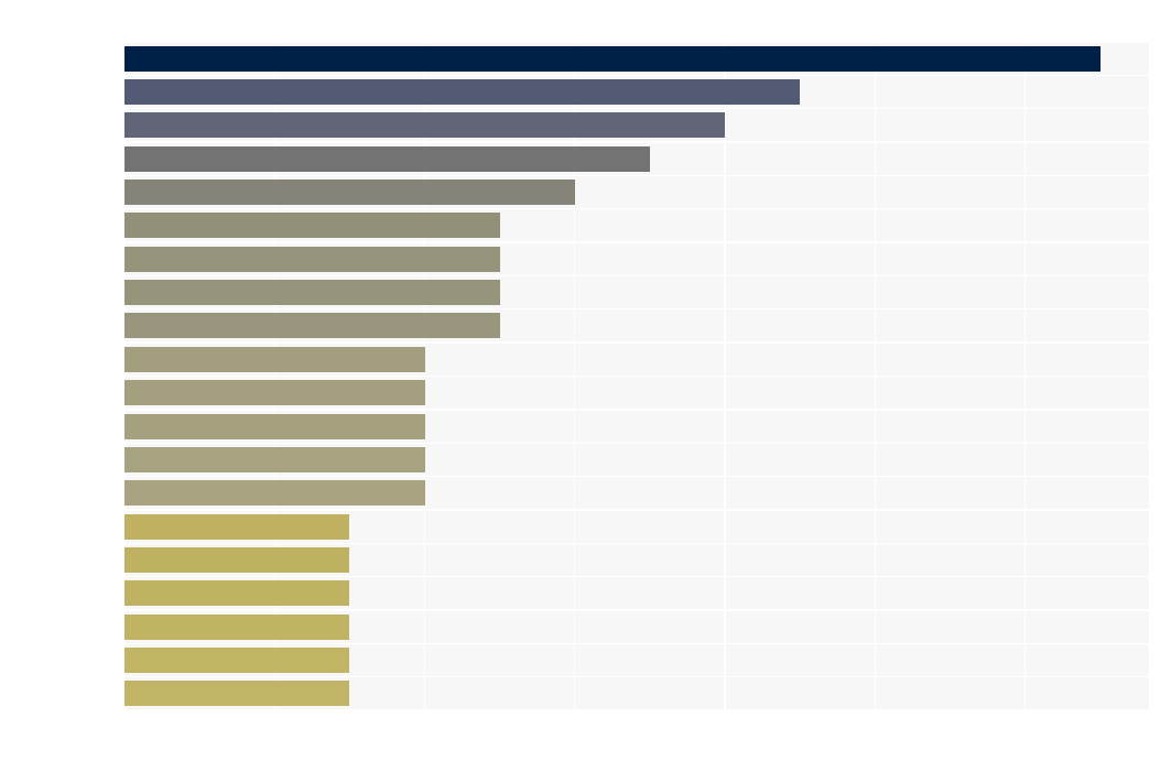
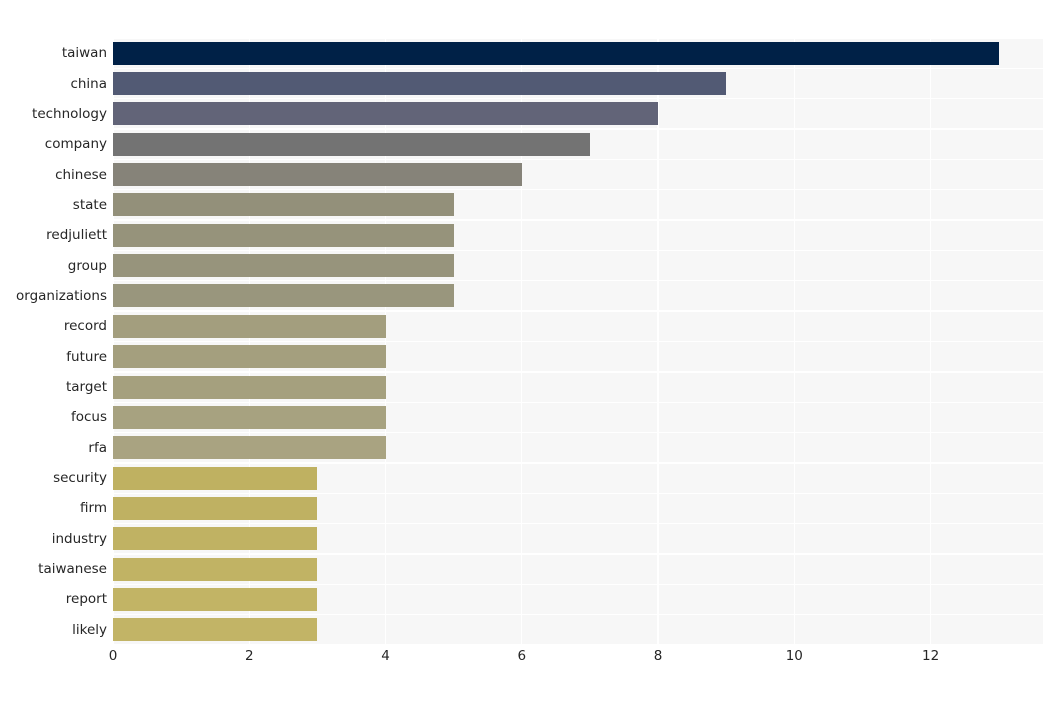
+ taiwan
+ china
+ technology
+ company
+ chinese
+ state
+ redjuliett
+ group
+ organizations
+ record
+ future
+ target
+ focus
+ rfa
+ security
+ firm
+ industry
+ taiwanese
+ report
+ likely
+ 0
+ 2
+ 4
+ 6
+ 8
+ 10
+ 12
